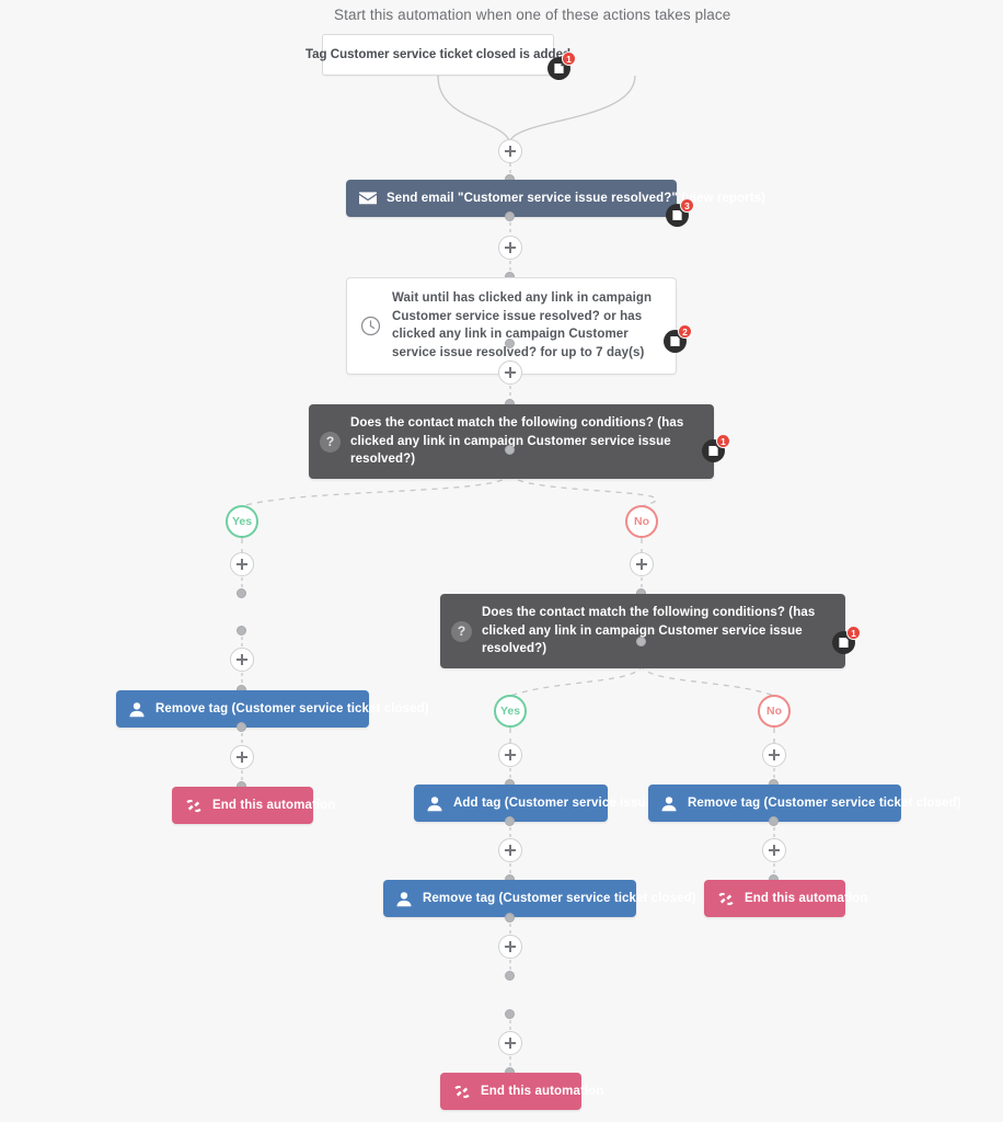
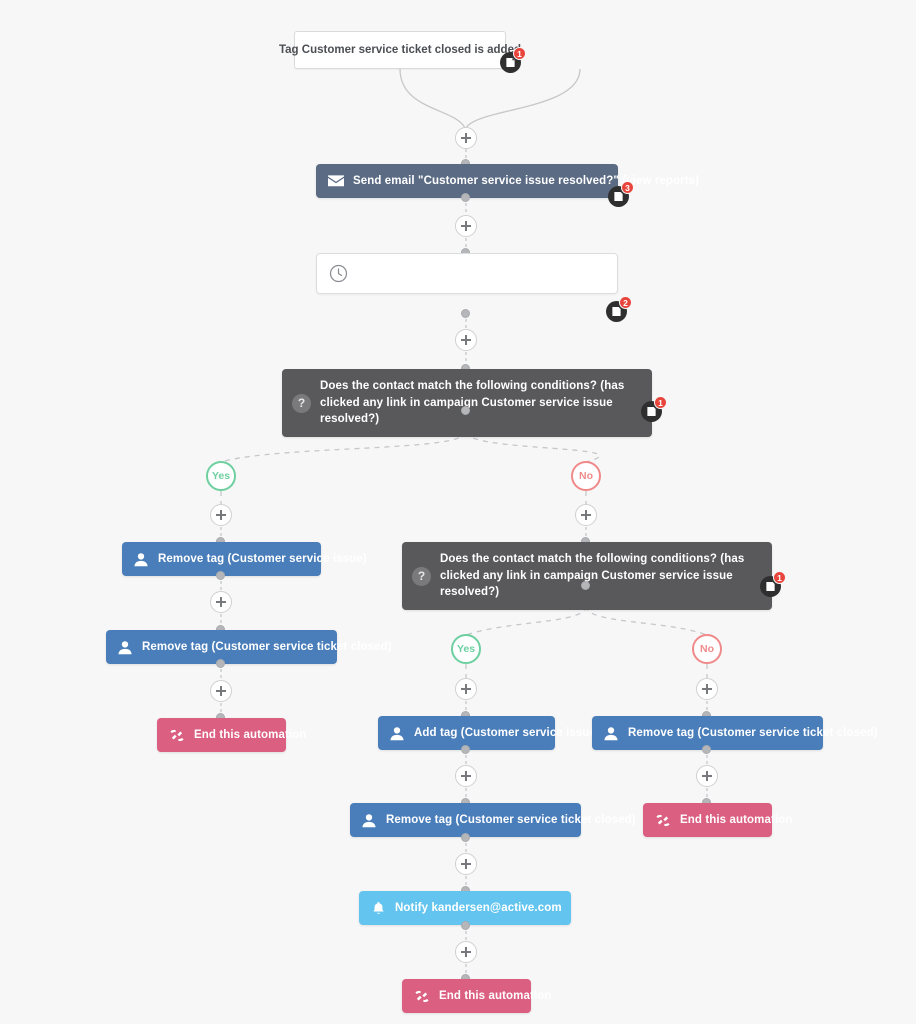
- Start this automation when one of these actions takes place
  Tag Customer service ticket closed is adde
  1
  Send email "Customer service issue resolved?"iew reports)
  3
- Wait until has clicked any link in campaign Customer service issue resolved? or has clicked any link in campaign Customer service issue resolved? for up to 7 day(s)
  2
  ?
  Does the contact match the following conditions? (has clicked any link in campaign Customer service issue resolved?)
  1
  Yes
  No
+ Remove tag (Customer service issue)
  Remove tag (Customer service ticket closed)
  End this automation
  ?
  Does the contact match the following conditions? (has clicked any link in campaign Customer service issue resolved?)
  1
  Yes
  No
  Add tag (Customer service issu
  Remove tag (Customer service ticket closed)
+ Notify kandersen@active.com
  End this automation
  Remove tag (Customer service ticket closed)
  End this automation
